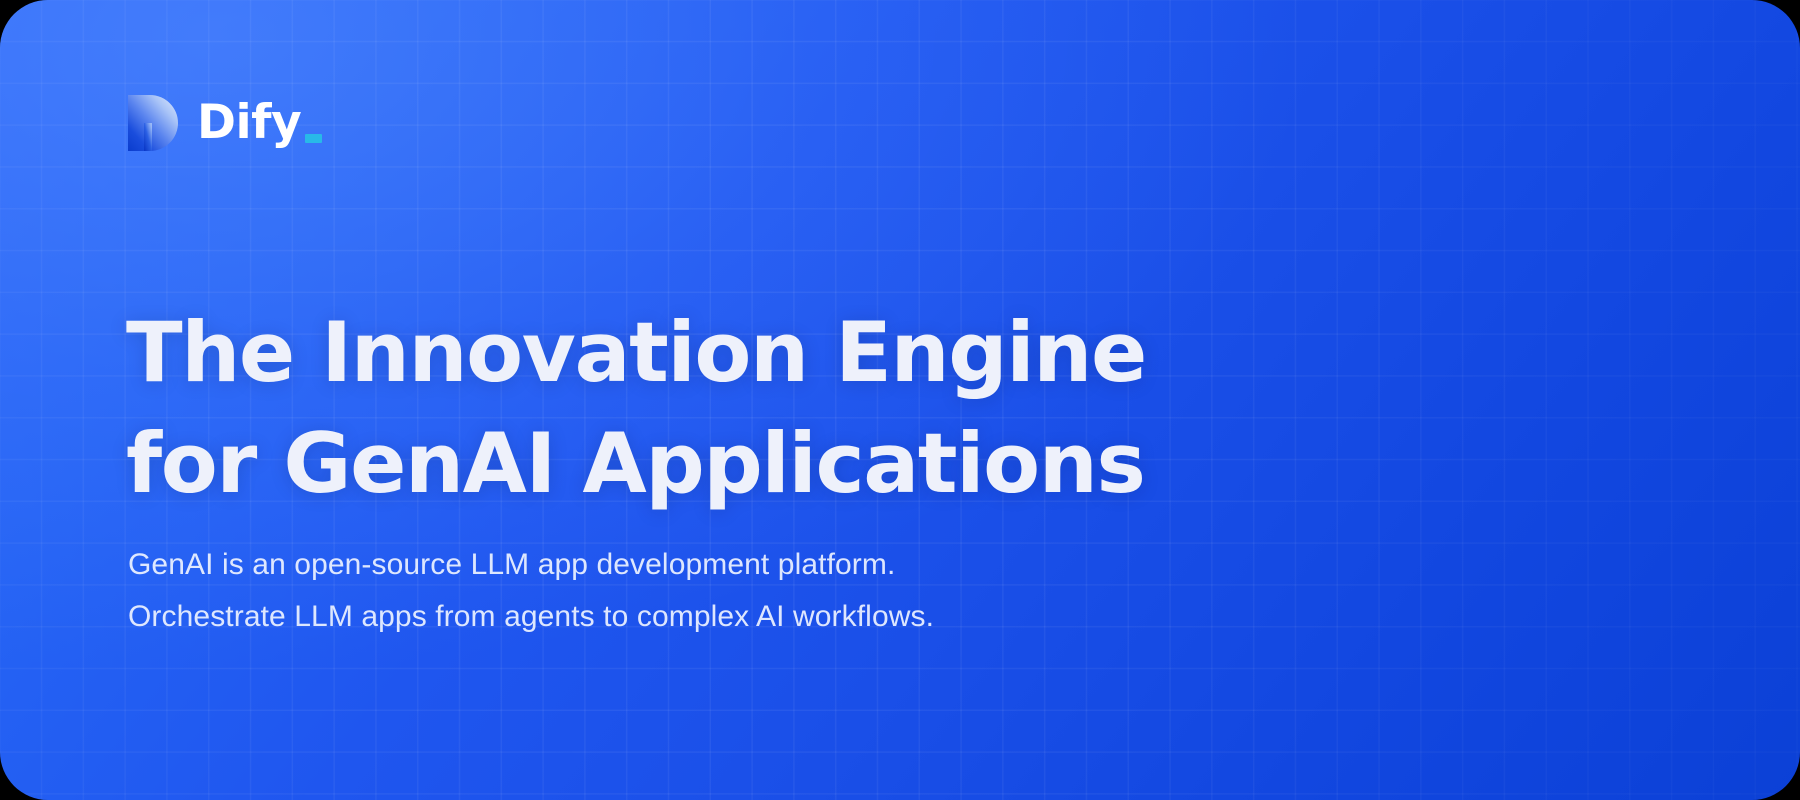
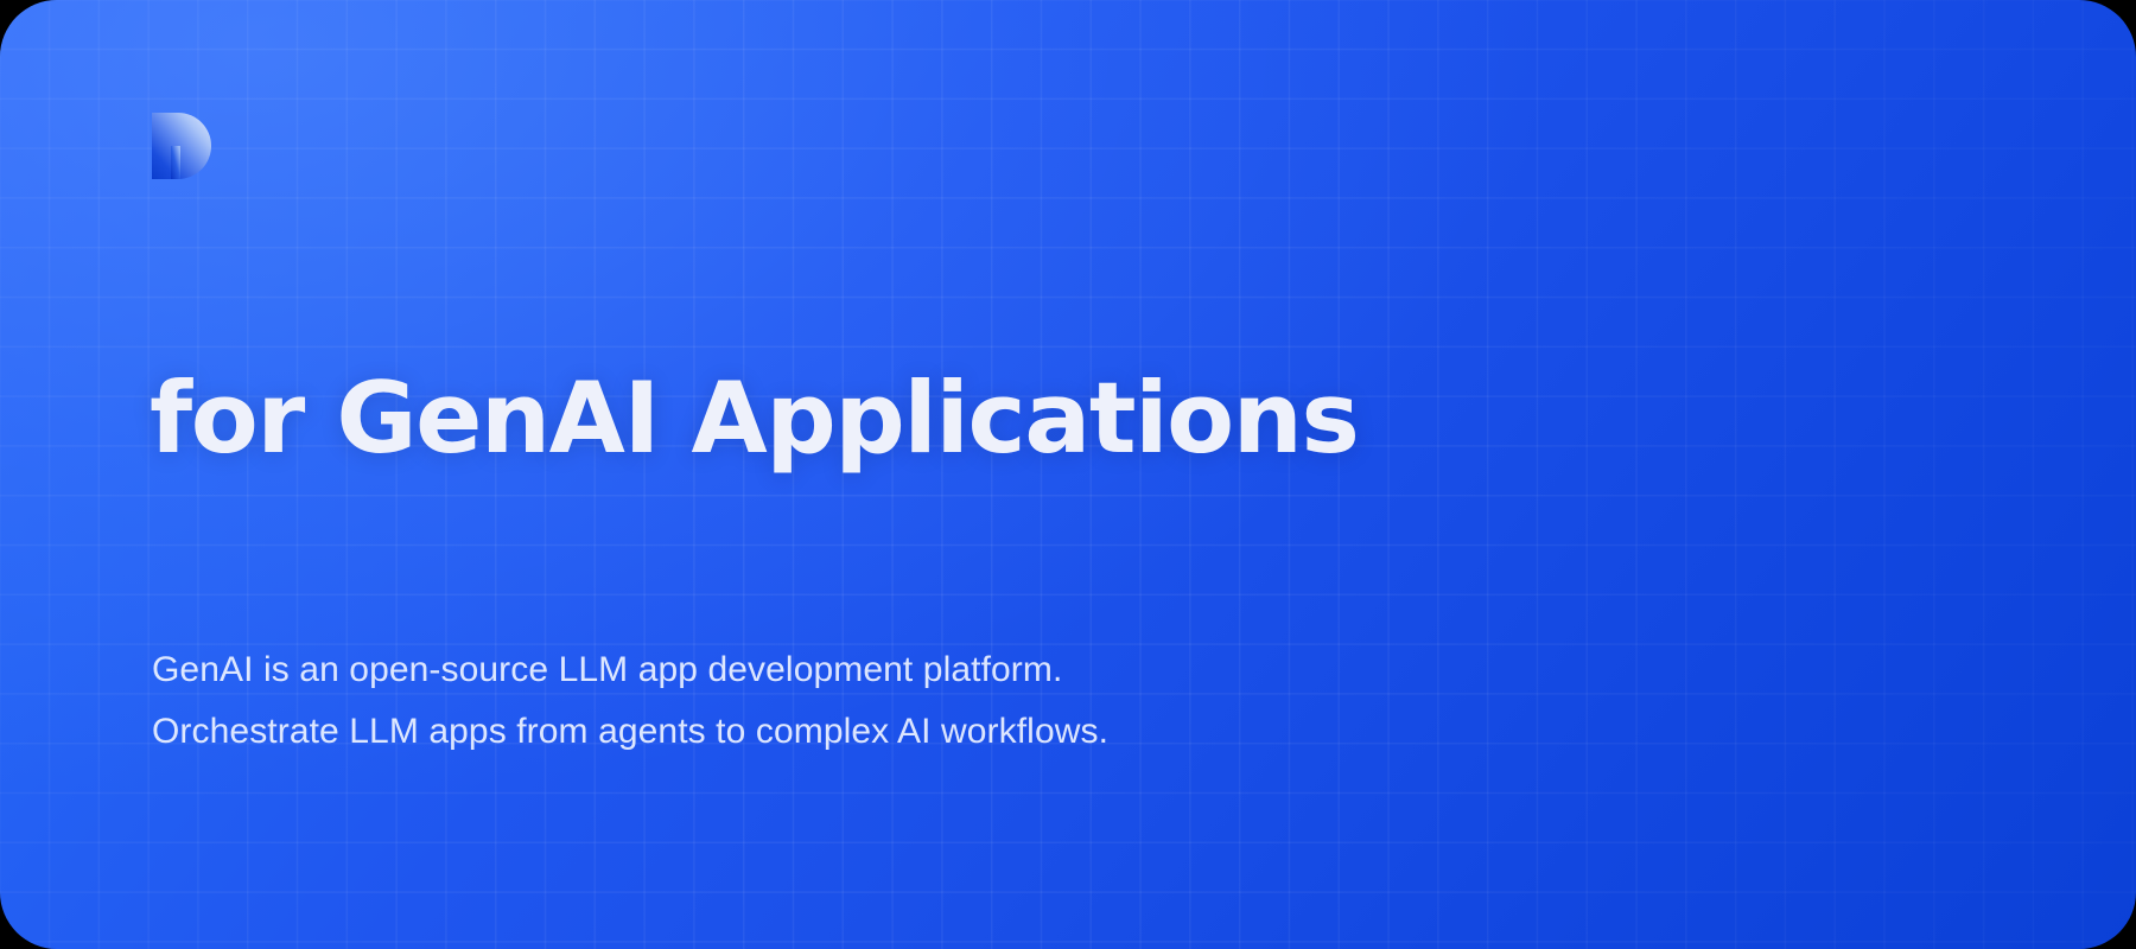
- Dify
- The Innovation Engine
  for GenAI Applications
  GenAI is an open-source LLM app development platform.
  Orchestrate LLM apps from agents to complex AI workflows.
